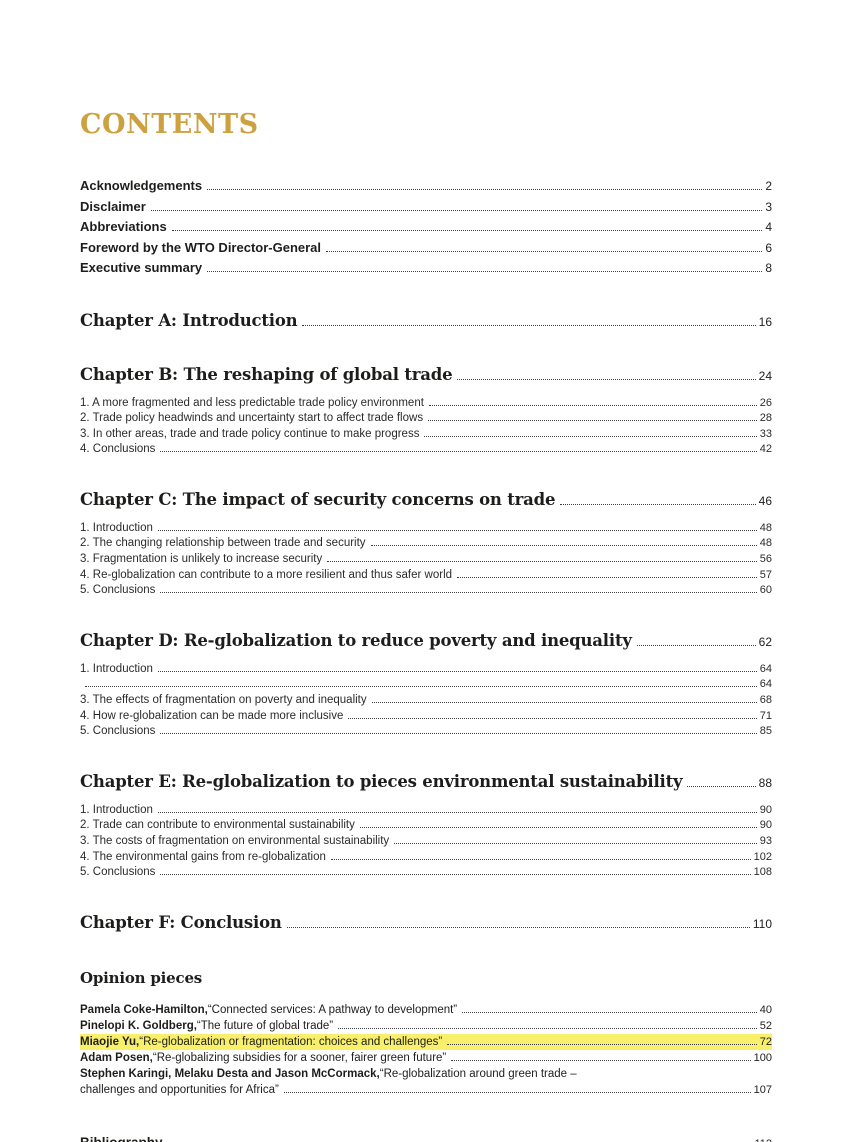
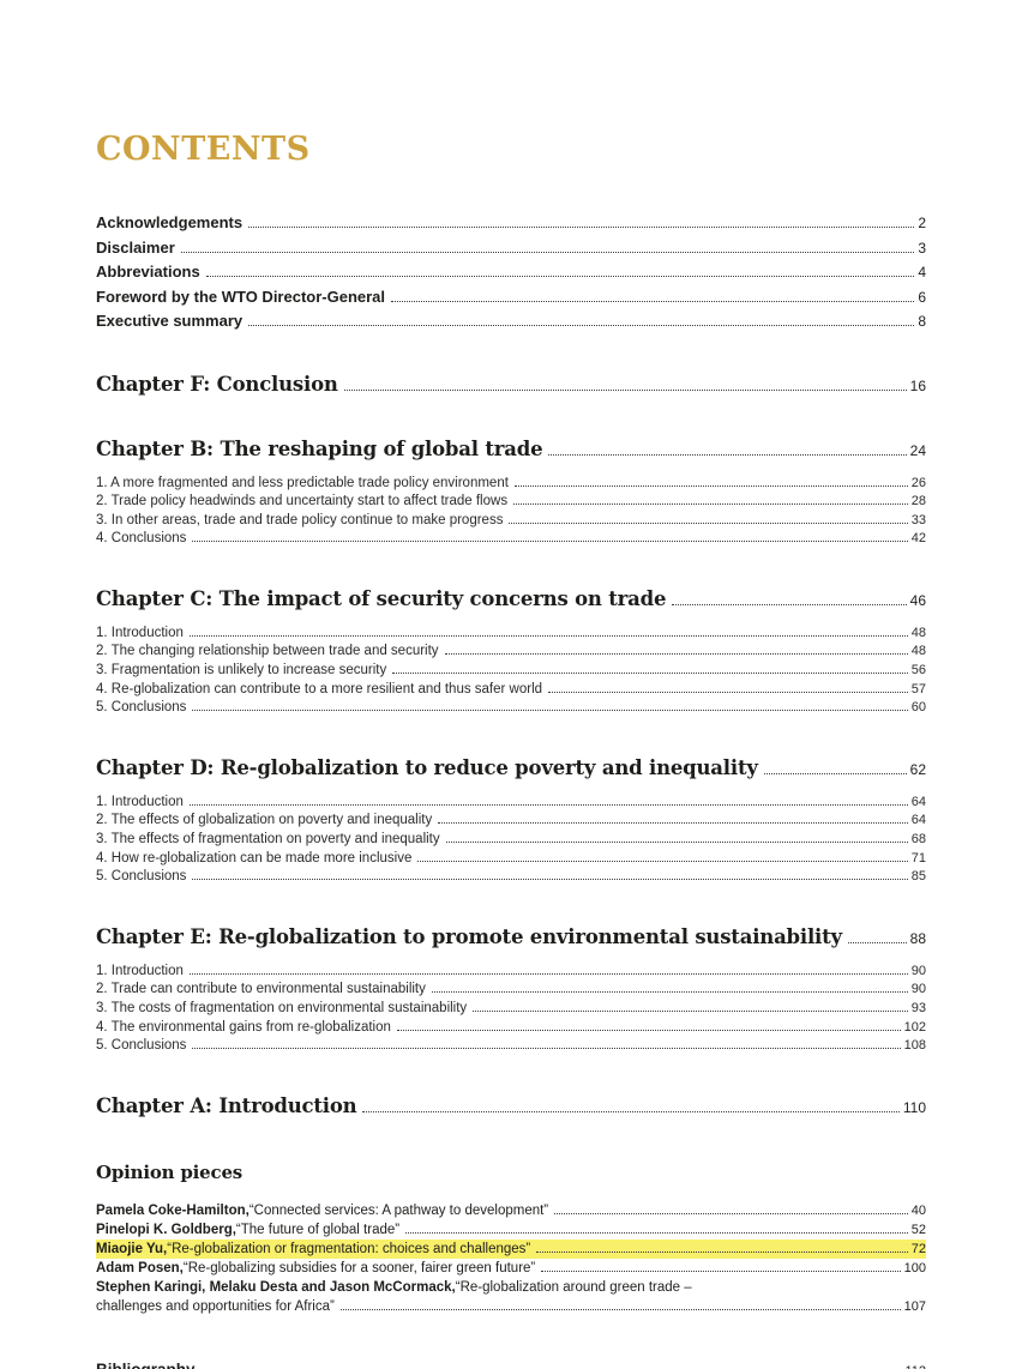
  CONTENTS
  Acknowledgements
  2
  Disclaimer
  3
  Abbreviations
  4
  Foreword by the WTO Director-General
  6
  Executive summary
  8
- Chapter A: Introduction
+ Chapter F: Conclusion
  16
  Chapter B: The reshaping of global trade
  24
  1. A more fragmented and less predictable trade policy environment
  26
  2. Trade policy headwinds and uncertainty start to affect trade flows
  28
  3. In other areas, trade and trade policy continue to make progress
  33
  4. Conclusions
  42
  Chapter C: The impact of security concerns on trade
  46
  1. Introduction
  48
  2. The changing relationship between trade and security
  48
  3. Fragmentation is unlikely to increase security
  56
  4. Re-globalization can contribute to a more resilient and thus safer world
  57
  5. Conclusions
  60
  Chapter D: Re-globalization to reduce poverty and inequality
  62
  1. Introduction
  64
+ 2. The effects of globalization on poverty and inequality
  64
  3. The effects of fragmentation on poverty and inequality
  68
  4. How re-globalization can be made more inclusive
  71
  5. Conclusions
  85
- Chapter E: Re-globalization to pieces environmental sustainability
+ Chapter E: Re-globalization to promote environmental sustainability
  88
  1. Introduction
  90
  2. Trade can contribute to environmental sustainability
  90
  3. The costs of fragmentation on environmental sustainability
  93
  4. The environmental gains from re-globalization
  102
  5. Conclusions
  108
- Chapter F: Conclusion
+ Chapter A: Introduction
  110
  Opinion pieces
  Pamela Coke-Hamilton,
  “Connected services: A pathway to development”
  40
  Pinelopi K. Goldberg,
  “The future of global trade”
  52
  Miaojie Yu,
  “Re-globalization or fragmentation: choices and challenges”
  72
  Adam Posen,
  “Re-globalizing subsidies for a sooner, fairer green future”
  100
  Stephen Karingi, Melaku Desta and Jason McCormack,
  “Re-globalization around green trade –
  challenges and opportunities for Africa”
  107
